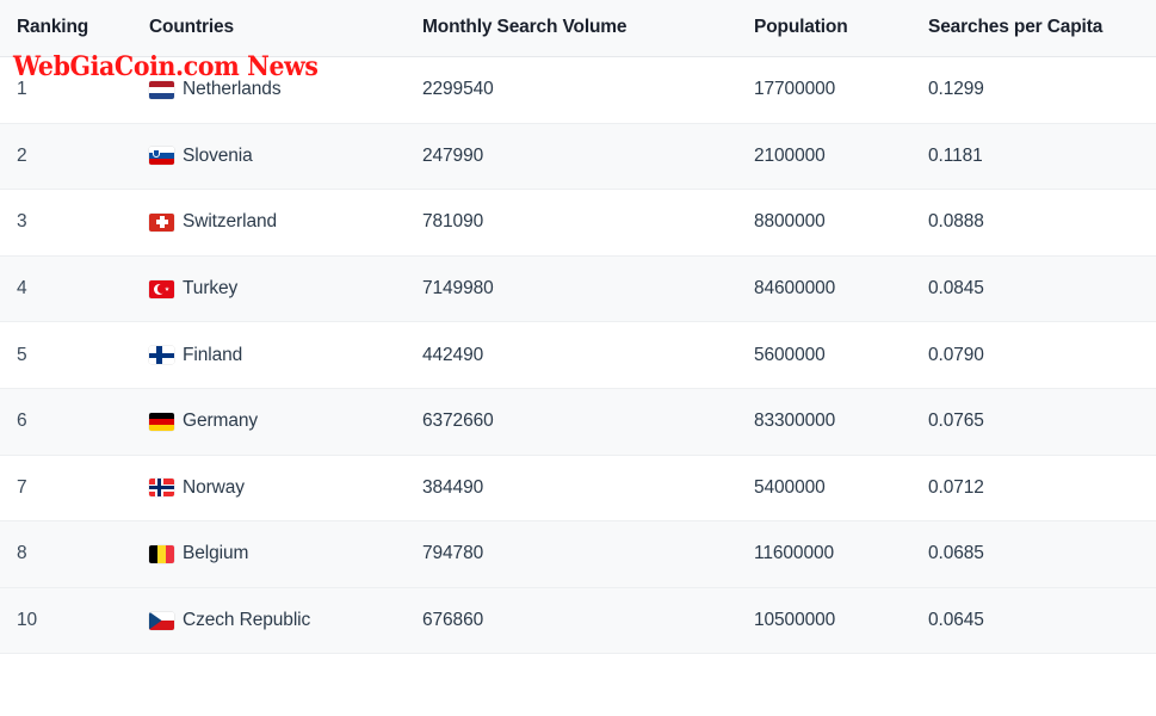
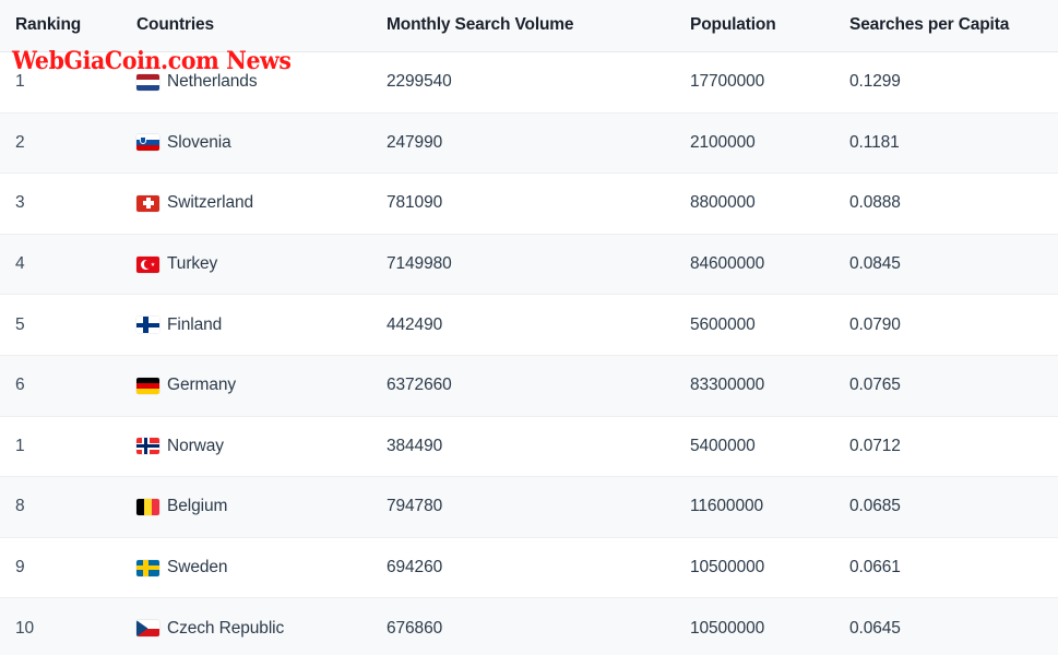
  Ranking	Countries	Monthly Search Volume	Population	Searches per Capita
  1	Netherlands	2299540	17700000	0.1299
  2	Slovenia	247990	2100000	0.1181
  3	Switzerland	781090	8800000	0.0888
  4	Turkey	7149980	84600000	0.0845
  5	Finland	442490	5600000	0.0790
  6	Germany	6372660	83300000	0.0765
- 7	Norway	384490	5400000	0.0712
+ 1	Norway	384490	5400000	0.0712
  8	Belgium	794780	11600000	0.0685
+ 9	Sweden	694260	10500000	0.0661
  10	Czech Republic	676860	10500000	0.0645
  WebGiaCoin.com News
